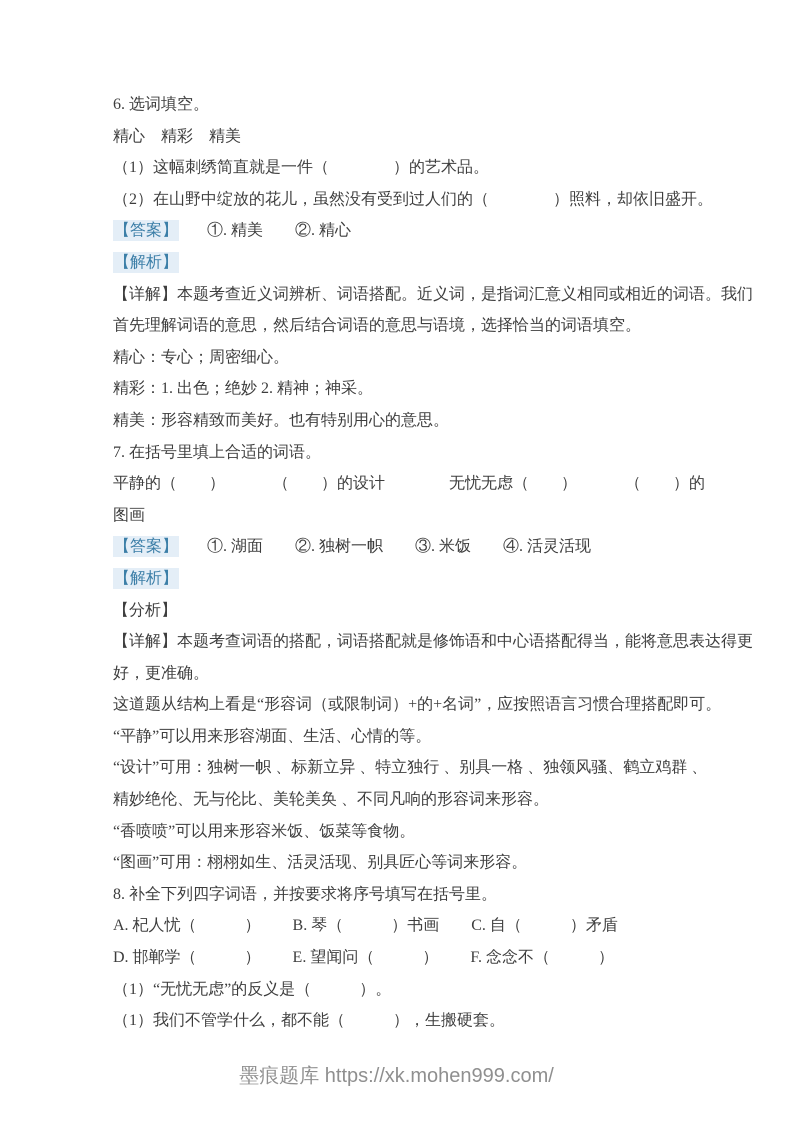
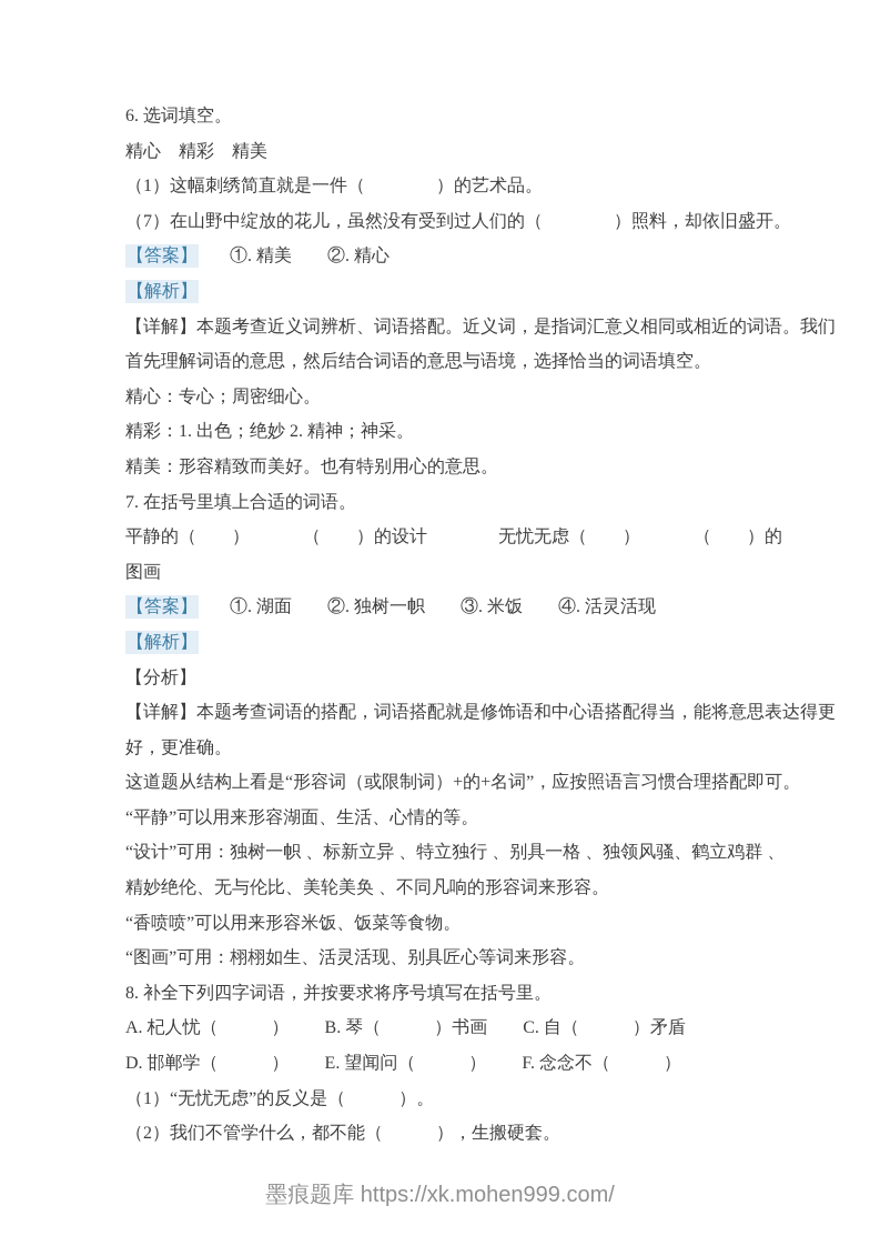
  6. 选词填空。
  精心 精彩 精美
  （1）这幅刺绣简直就是一件（ ）的艺术品。
- （2）在山野中绽放的花儿，虽然没有受到过人们的（ ）照料，却依旧盛开。
+ （7）在山野中绽放的花儿，虽然没有受到过人们的（ ）照料，却依旧盛开。
  【答案】 ①. 精美 ②. 精心
  【解析】
  【详解】本题考查近义词辨析、词语搭配。近义词，是指词汇意义相同或相近的词语。我们
  首先理解词语的意思，然后结合词语的意思与语境，选择恰当的词语填空。
  精心：专心；周密细心。
  精彩：1. 出色；绝妙 2. 精神；神采。
  精美：形容精致而美好。也有特别用心的意思。
  7. 在括号里填上合适的词语。
  平静的（ ） （ ）的设计 无忧无虑（ ） （ ）的
  图画
  【答案】 ①. 湖面 ②. 独树一帜 ③. 米饭 ④. 活灵活现
  【解析】
  【分析】
  【详解】本题考查词语的搭配，词语搭配就是修饰语和中心语搭配得当，能将意思表达得更
  好，更准确。
  这道题从结构上看是“形容词（或限制词）+的+名词”，应按照语言习惯合理搭配即可。
  “平静”可以用来形容湖面、生活、心情的等。
  “设计”可用：独树一帜 、标新立异 、特立独行 、别具一格 、独领风骚、鹤立鸡群 、
  精妙绝伦、无与伦比、美轮美奂 、不同凡响的形容词来形容。
  “香喷喷”可以用来形容米饭、饭菜等食物。
  “图画”可用：栩栩如生、活灵活现、别具匠心等词来形容。
  8. 补全下列四字词语，并按要求将序号填写在括号里。
  A. 杞人忧（ ） B. 琴（ ）书画 C. 自（ ）矛盾
  D. 邯郸学（ ） E. 望闻问（ ） F. 念念不（ ）
  （1）“无忧无虑”的反义是（ ）。
- （1）我们不管学什么，都不能（ ），生搬硬套。
+ （2）我们不管学什么，都不能（ ），生搬硬套。
  墨痕题库 https://xk.mohen999.com/
